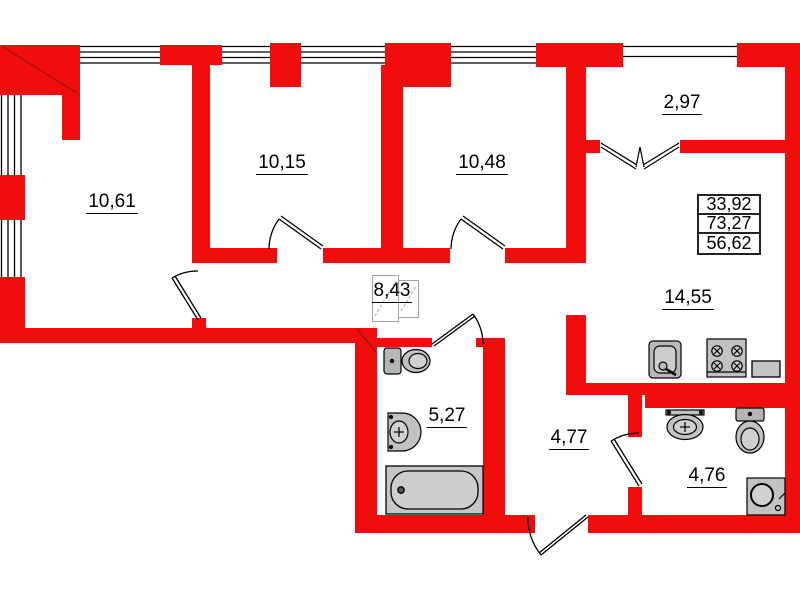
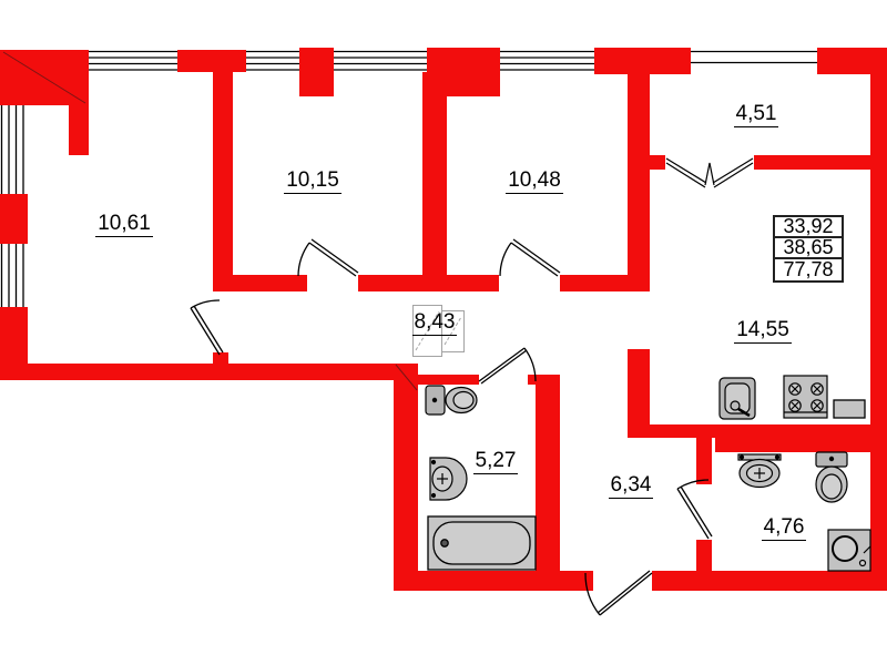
  10,61
  10,15
  10,48
- 2,97
+ 4,51
  8,43
  14,55
  5,27
- 4,77
+ 6,34
  4,76
  33,92
- 73,27
+ 38,65
- 56,62
+ 77,78
